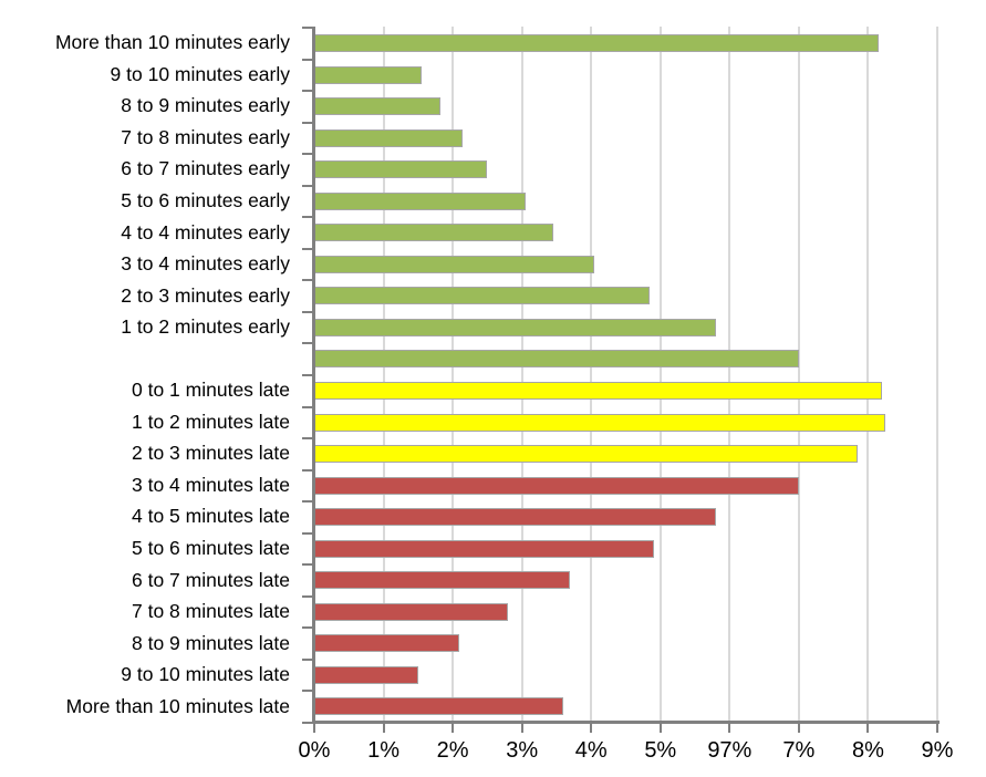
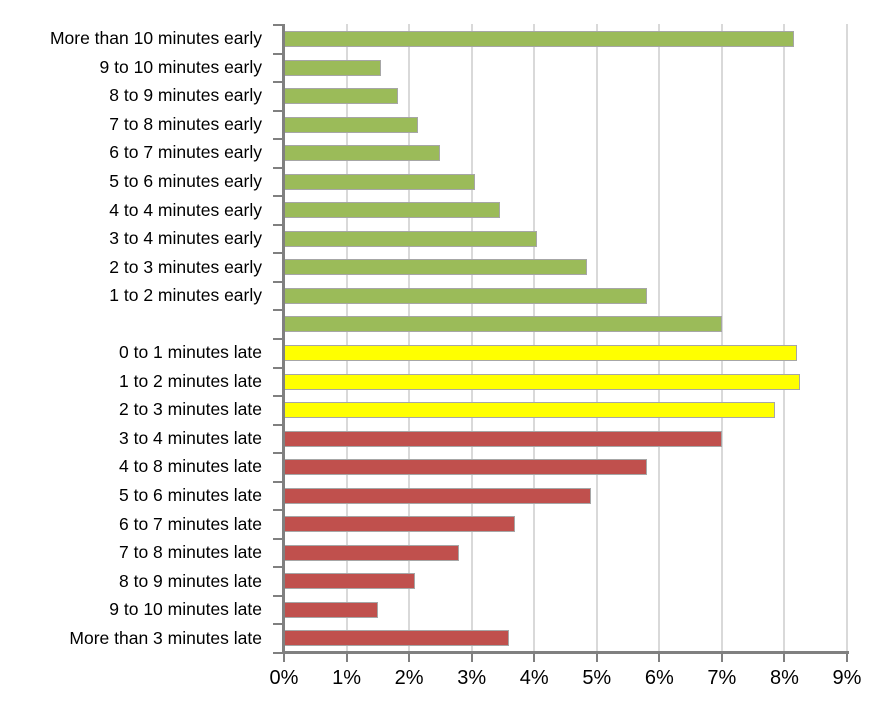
  More than 10 minutes early
  9 to 10 minutes early
  8 to 9 minutes early
  7 to 8 minutes early
  6 to 7 minutes early
  5 to 6 minutes early
  4 to 4 minutes early
  3 to 4 minutes early
  2 to 3 minutes early
  1 to 2 minutes early
  0 to 1 minutes late
  1 to 2 minutes late
  2 to 3 minutes late
  3 to 4 minutes late
- 4 to 5 minutes late
+ 4 to 8 minutes late
  5 to 6 minutes late
  6 to 7 minutes late
  7 to 8 minutes late
  8 to 9 minutes late
  9 to 10 minutes late
- More than 10 minutes late
+ More than 3 minutes late
  0%
  1%
  2%
  3%
  4%
  5%
- 97%
+ 6%
  7%
  8%
  9%
